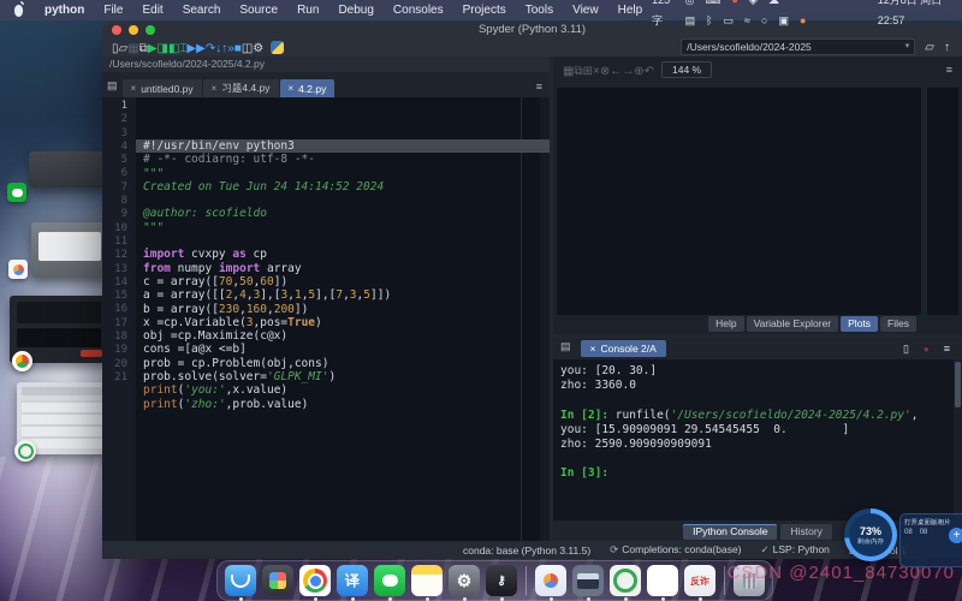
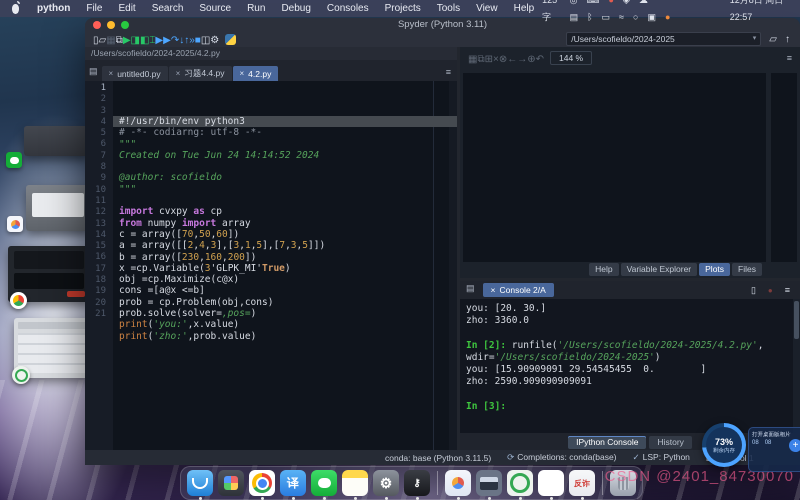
  python
  File Edit Search Source Run Debug Consoles Projects Tools View Help
  Spyder (Python 3.11)
  ▯▱▦⧉▶◨◧⌶▶▶↷↓↑»■◫⚙
  /Users/scofieldo/2024-2025
  ▱
  ↑
  /Users/scofieldo/2024-2025/4.2.py
  ▤
  ×
  untitled0.py
  ×
  习题4.4.py
  ×
  4.2.py
  ≡
  1
  2
  3
  4
  5
  6
  7
  8
  9
  10
  11
  12
  13
  14
  15
  16
  17
  18
  19
  20
  21
  #!/usr/bin/env python3
  # -*- codiarng: utf-8 -*-
  """
  Created on Tue Jun 24 14:14:52 2024
  @author: scofieldo
  """
  import cvxpy as cp
  from numpy import array
  c = array([70,50,60])
  a = array([[2,4,3],[3,1,5],[7,3,5]])
  b = array([230,160,200])
- x =cp.Variable(3,pos=True)
+ x =cp.Variable(3'GLPK_MI'True)
  obj =cp.Maximize(c@x)
  cons =[a@x <=b]
  prob = cp.Problem(obj,cons)
- prob.solve(solver='GLPK_MI')
+ prob.solve(solver=,pos=)
  print('you:',x.value)
  print('zho:',prob.value)
  ▦⧉⊞×⊗←→⊕↶
  144 %
  ≡
  Help
  Variable Explorer
  Plots
  Files
  ▤
  ×
  Console 2/A
  ▯
  ●
  ≡
  you: [20. 30.]
  zho: 3360.0
  In [2]: runfile('/Users/scofieldo/2024-2025/4.2.py',
+ wdir='/Users/scofieldo/2024-2025')
  you: [15.90909091 29.54545455 0. ]
  zho: 2590.909090909091
  In [3]:
  IPython Console
  History
  conda: base (Python 3.11.5)
  ⟳ Completions: conda(base)
  ✓ LSP: Python
  译
  ⚙
  ⚷
  反诈
  CSDN @2401_84730070
  73%
  +
